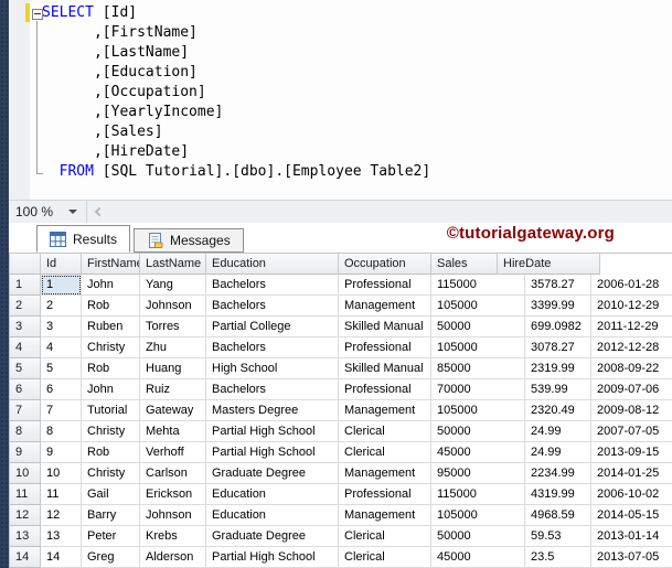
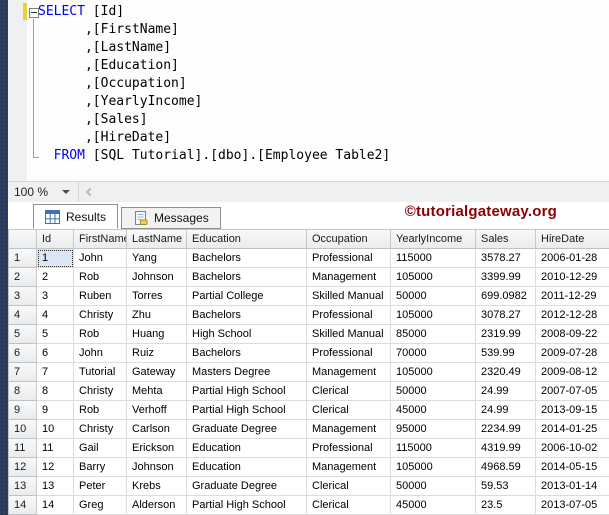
  SELECT [Id]
  ,[FirstName]
  ,[LastName]
  ,[Education]
  ,[Occupation]
  ,[YearlyIncome]
  ,[Sales]
  ,[HireDate]
  FROM [SQL Tutorial].[dbo].[Employee Table2]
  100 %
  Results
  Messages
  ©tutorialgateway.org
  Id
  FirstNam
  LastName
  Education
  Occupation
+ YearlyIncome
  Sales
  HireDate
  1
  1
  John
  Yang
  Bachelors
  Professional
  115000
  3578.27
  2006-01-28
  2
  2
  Rob
  Johnson
  Bachelors
  Management
  105000
  3399.99
  2010-12-29
  3
  3
  Ruben
  Torres
  Partial College
  Skilled Manual
  50000
  699.0982
  2011-12-29
  4
  4
  Christy
  Zhu
  Bachelors
  Professional
  105000
  3078.27
  2012-12-28
  5
  5
  Rob
  Huang
  High School
  Skilled Manual
  85000
  2319.99
  2008-09-22
  6
  6
  John
  Ruiz
  Bachelors
  Professional
  70000
  539.99
- 2009-07-06
+ 2009-07-28
  7
  7
  Tutorial
  Gateway
  Masters Degree
  Management
  105000
  2320.49
  2009-08-12
  8
  8
  Christy
  Mehta
  Partial High School
  Clerical
  50000
  24.99
  2007-07-05
  9
  9
  Rob
  Verhoff
  Partial High School
  Clerical
  45000
  24.99
  2013-09-15
  10
  10
  Christy
  Carlson
  Graduate Degree
  Management
  95000
  2234.99
  2014-01-25
  11
  11
  Gail
  Erickson
  Education
  Professional
  115000
  4319.99
  2006-10-02
  12
  12
  Barry
  Johnson
  Education
  Management
  105000
  4968.59
  2014-05-15
  13
  13
  Peter
  Krebs
  Graduate Degree
  Clerical
  50000
  59.53
  2013-01-14
  14
  14
  Greg
  Alderson
  Partial High School
  Clerical
  45000
  23.5
  2013-07-05
